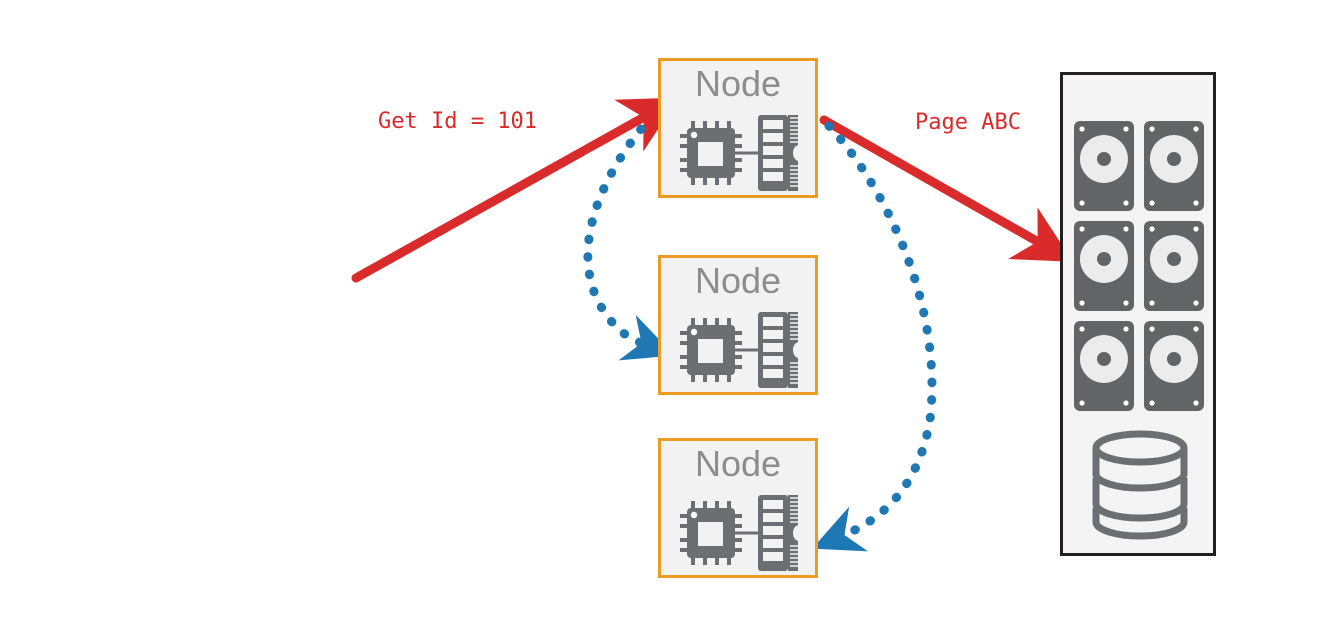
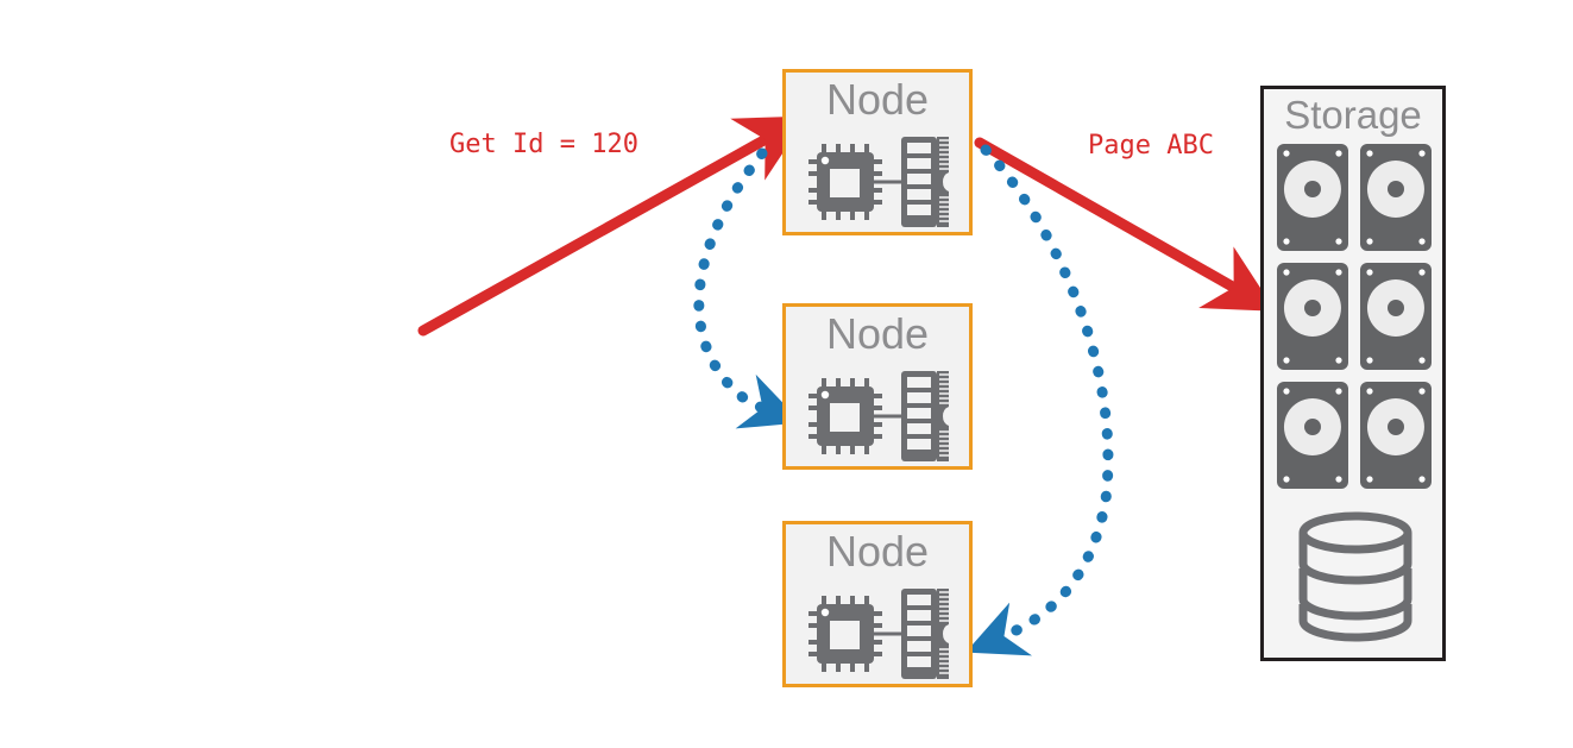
  Node
  Node
  Node
+ Storage
- Get Id = 101
+ Get Id = 120
  Page ABC
